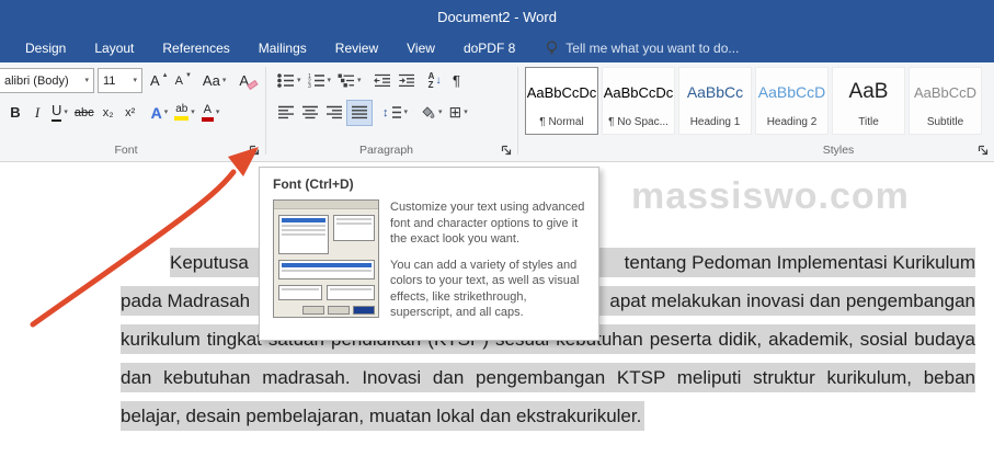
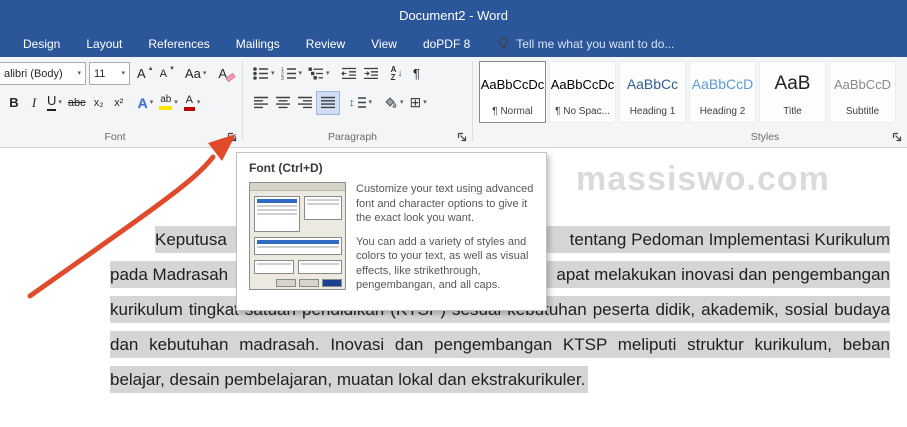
  Document2 - Word
  Design
  Layout
  References
  Mailings
  Review
  View
  doPDF 8
  Tell me what you want to do...
  alibri (Body)
  11
  A
  A
  Aa
  A
  B
  I
  U
  abc
  x₂
  x²
  A
  ab
  A
  A
  Z
  ↓
  ¶
  ↕
  ⊞
  AaBbCcDc
  ¶ Normal
  AaBbCcDc
  ¶ No Spac...
  AaBbCc
  Heading 1
  AaBbCcD
  Heading 2
  AaB
  Title
  AaBbCcD
  Subtitle
  Font
  Paragraph
  Styles
  massiswo.com
  Keputusa
  tentang Pedoman Implementasi Kurikulum
  pada Madrasah
  apat melakukan inovasi dan pengembangan
  dan kebutuhan madrasah. Inovasi dan pengembangan KTSP meliputi struktur kurikulum, beban
  belajar, desain pembelajaran, muatan lokal dan ekstrakurikuler.
  Font (Ctrl+D)
  Customize your text using advanced font and character options to give it the exact look you want.
- You can add a variety of styles and colors to your text, as well as visual effects, like strikethrough, superscript, and all caps.
+ You can add a variety of styles and colors to your text, as well as visual effects, like strikethrough, pengembangan, and all caps.
